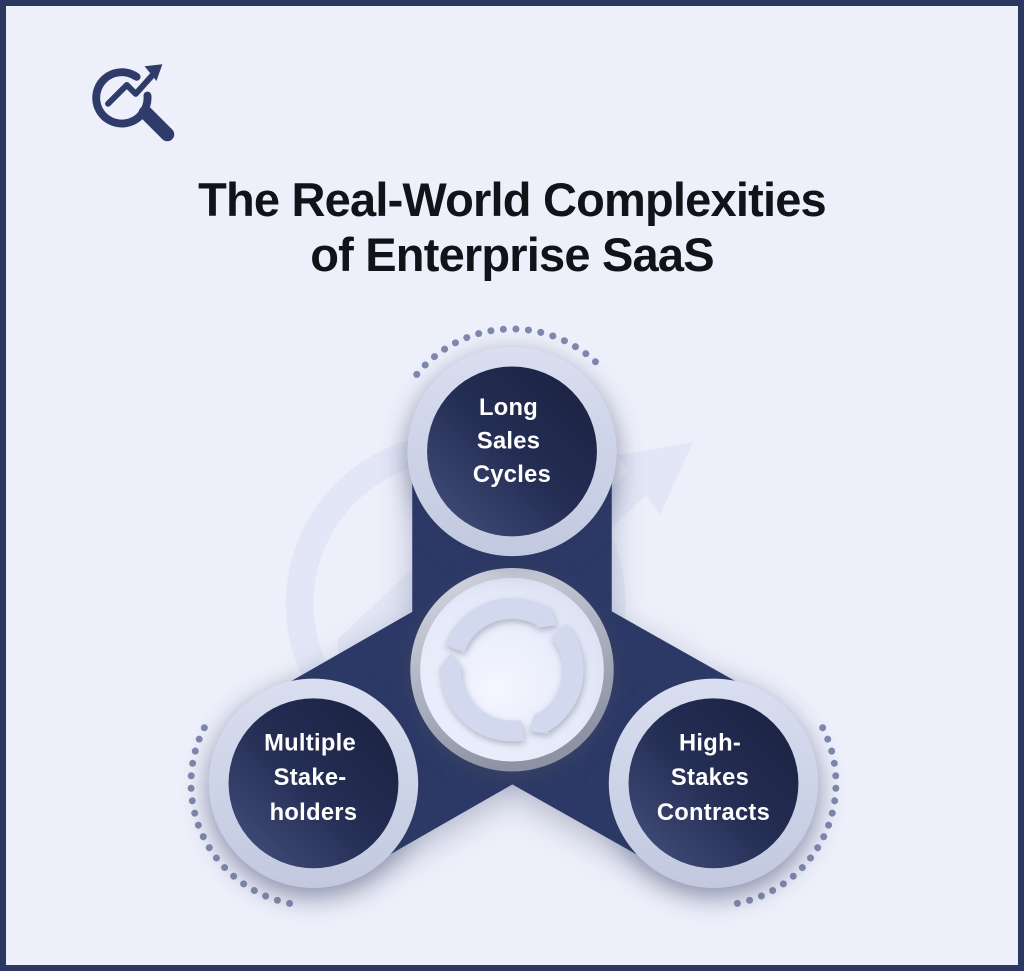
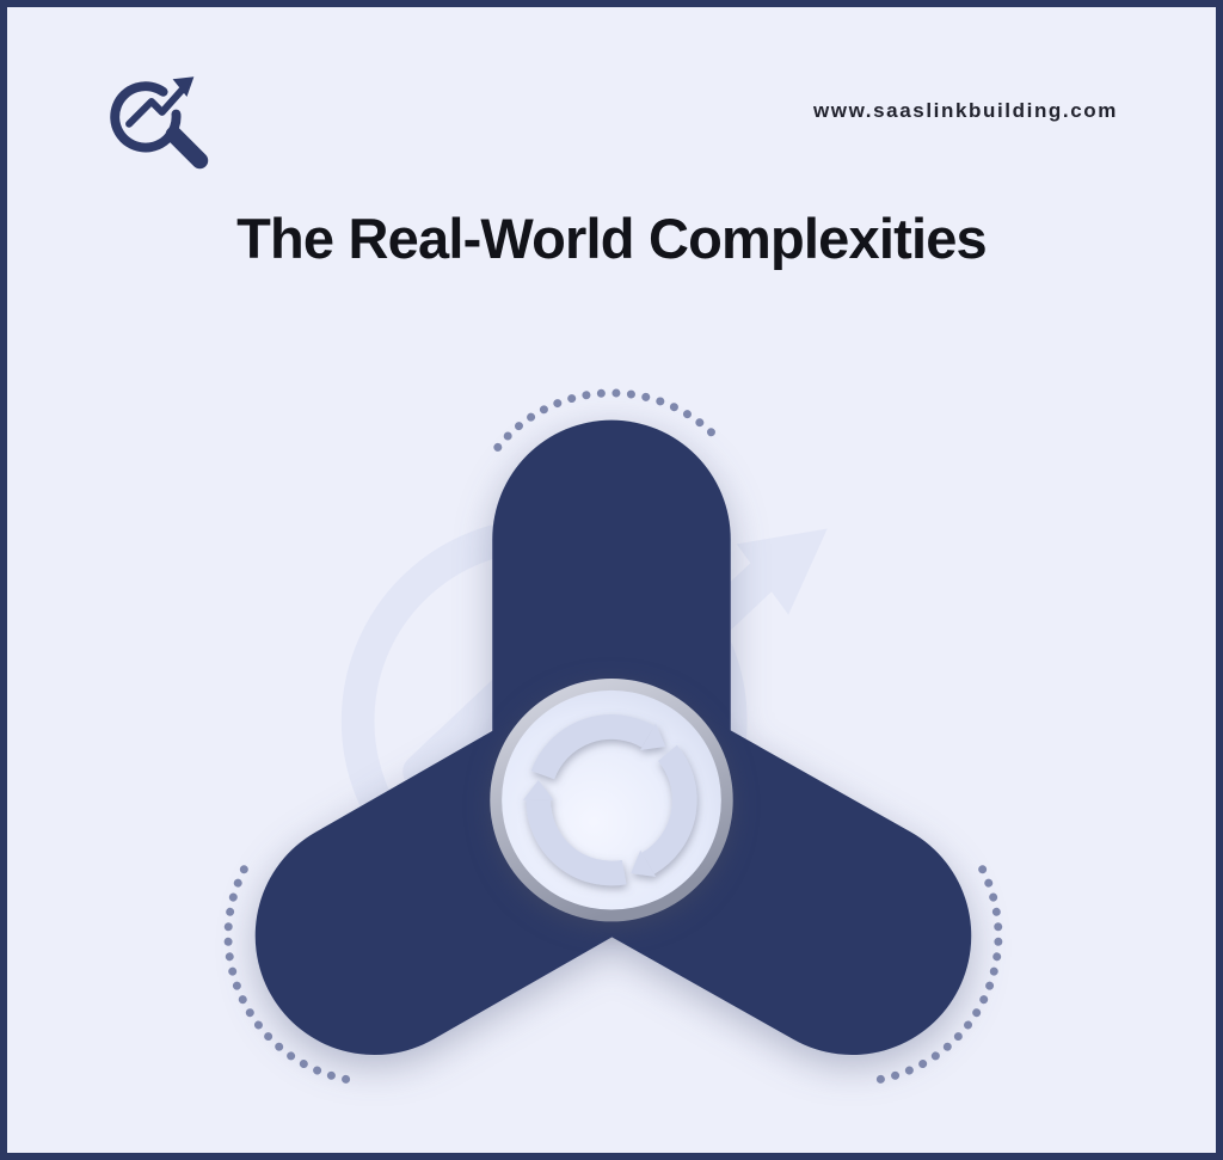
+ www.saaslinkbuilding.com
  The Real-World Complexities
- of Enterprise SaaS
- Long Sales Cycles
- Multiple Stake- holders
- High- Stakes Contracts
